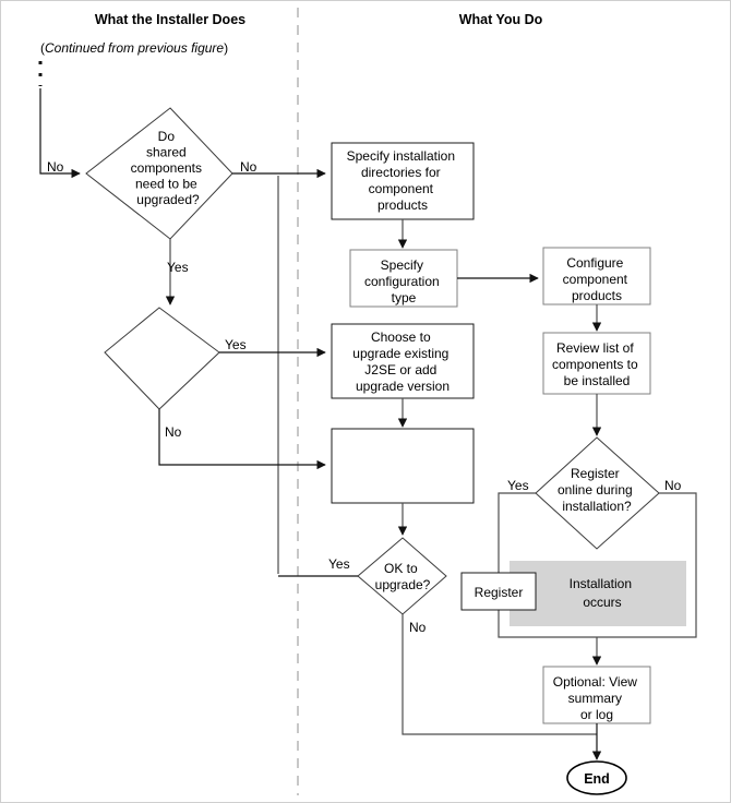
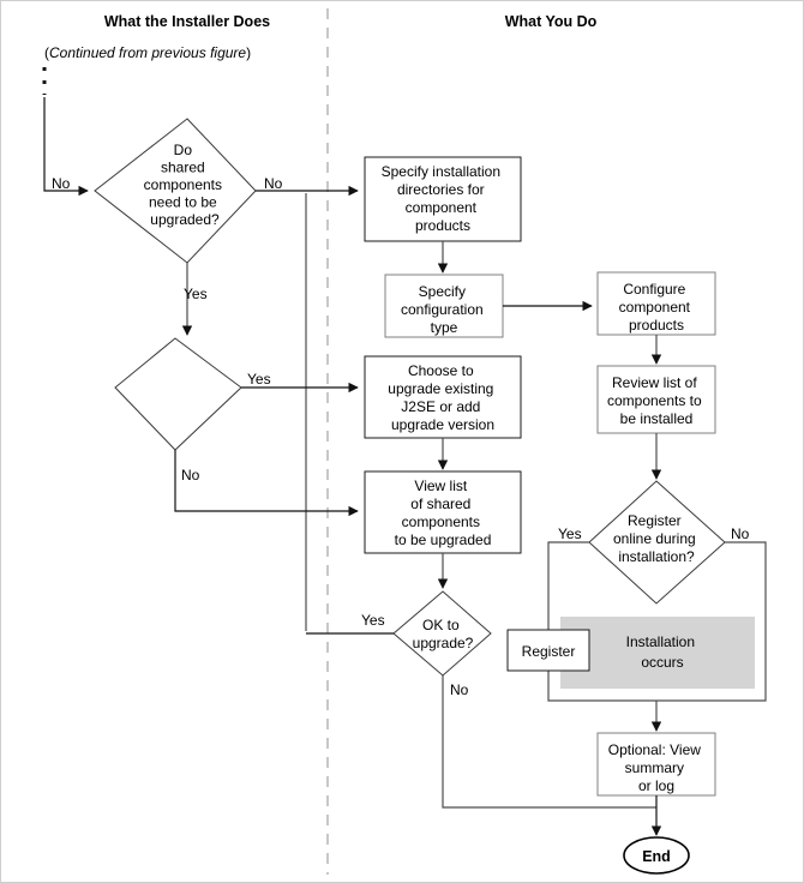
  What the Installer Does
  What You Do
  (Continued from previous figure)
  No
  Do shared components need to be upgraded?
  No
  Yes
  Yes
  No
  Specify installation directories for component products
  Specify configuration type
  Configure component products
  Review list of components to be installed
  Choose to upgrade existing J2SE or add upgrade version
+ View list of shared components to be upgraded
  OK to upgrade?
  Yes
  No
  Register online during installation?
  Yes
  No
  Installation occurs
  Register
  Optional: View summary or log
  End
